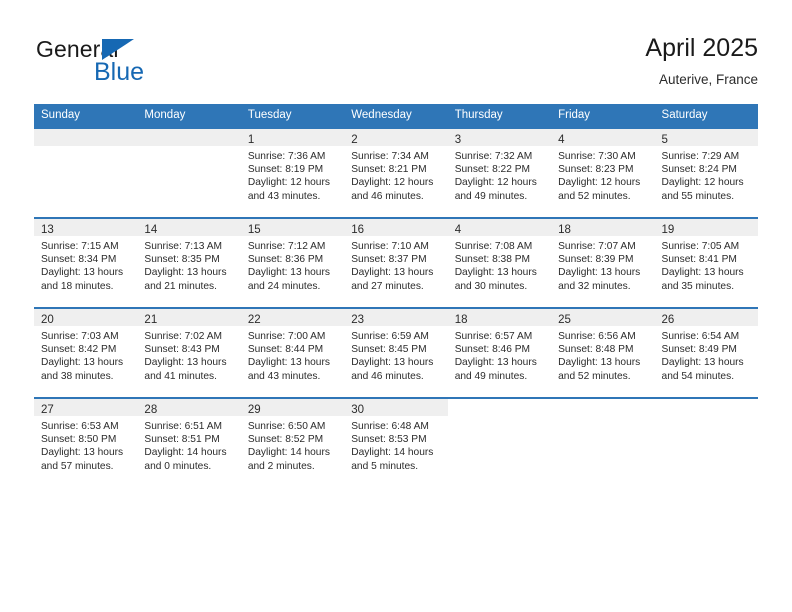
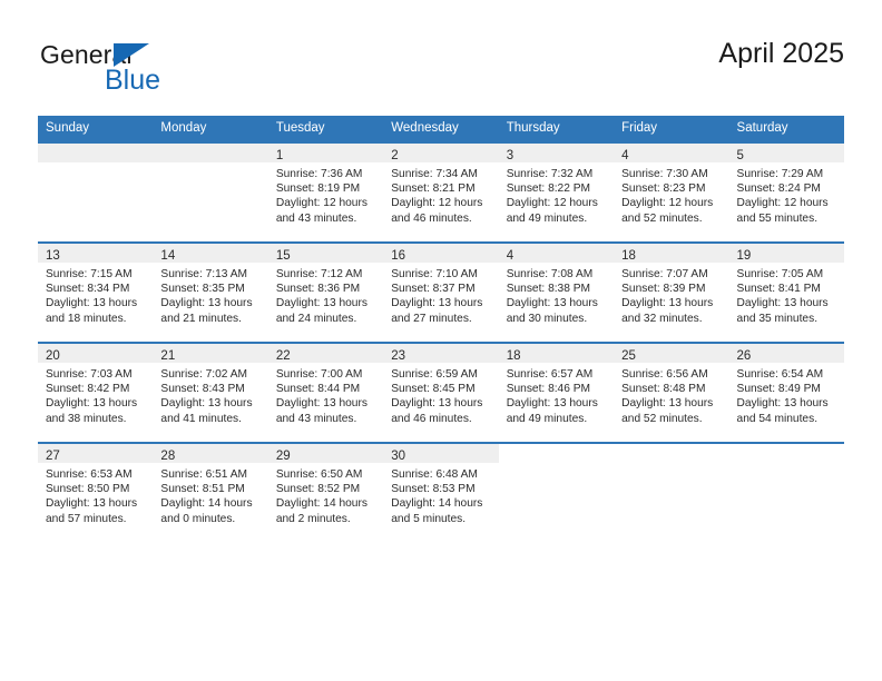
  General
  Blue
  April 2025
- Auterive, France
  Sunday	Monday	Tuesday	Wednesday	Thursday	Friday	Saturday
  		1Sunrise: 7:36 AMSunset: 8:19 PMDaylight: 12 hours and 43 minutes.	2Sunrise: 7:34 AMSunset: 8:21 PMDaylight: 12 hours and 46 minutes.	3Sunrise: 7:32 AMSunset: 8:22 PMDaylight: 12 hours and 49 minutes.	4Sunrise: 7:30 AMSunset: 8:23 PMDaylight: 12 hours and 52 minutes.	5Sunrise: 7:29 AMSunset: 8:24 PMDaylight: 12 hours and 55 minutes.
  13Sunrise: 7:15 AMSunset: 8:34 PMDaylight: 13 hours and 18 minutes.	14Sunrise: 7:13 AMSunset: 8:35 PMDaylight: 13 hours and 21 minutes.	15Sunrise: 7:12 AMSunset: 8:36 PMDaylight: 13 hours and 24 minutes.	16Sunrise: 7:10 AMSunset: 8:37 PMDaylight: 13 hours and 27 minutes.	4Sunrise: 7:08 AMSunset: 8:38 PMDaylight: 13 hours and 30 minutes.	18Sunrise: 7:07 AMSunset: 8:39 PMDaylight: 13 hours and 32 minutes.	19Sunrise: 7:05 AMSunset: 8:41 PMDaylight: 13 hours and 35 minutes.
  20Sunrise: 7:03 AMSunset: 8:42 PMDaylight: 13 hours and 38 minutes.	21Sunrise: 7:02 AMSunset: 8:43 PMDaylight: 13 hours and 41 minutes.	22Sunrise: 7:00 AMSunset: 8:44 PMDaylight: 13 hours and 43 minutes.	23Sunrise: 6:59 AMSunset: 8:45 PMDaylight: 13 hours and 46 minutes.	18Sunrise: 6:57 AMSunset: 8:46 PMDaylight: 13 hours and 49 minutes.	25Sunrise: 6:56 AMSunset: 8:48 PMDaylight: 13 hours and 52 minutes.	26Sunrise: 6:54 AMSunset: 8:49 PMDaylight: 13 hours and 54 minutes.
  27Sunrise: 6:53 AMSunset: 8:50 PMDaylight: 13 hours and 57 minutes.	28Sunrise: 6:51 AMSunset: 8:51 PMDaylight: 14 hours and 0 minutes.	29Sunrise: 6:50 AMSunset: 8:52 PMDaylight: 14 hours and 2 minutes.	30Sunrise: 6:48 AMSunset: 8:53 PMDaylight: 14 hours and 5 minutes.
